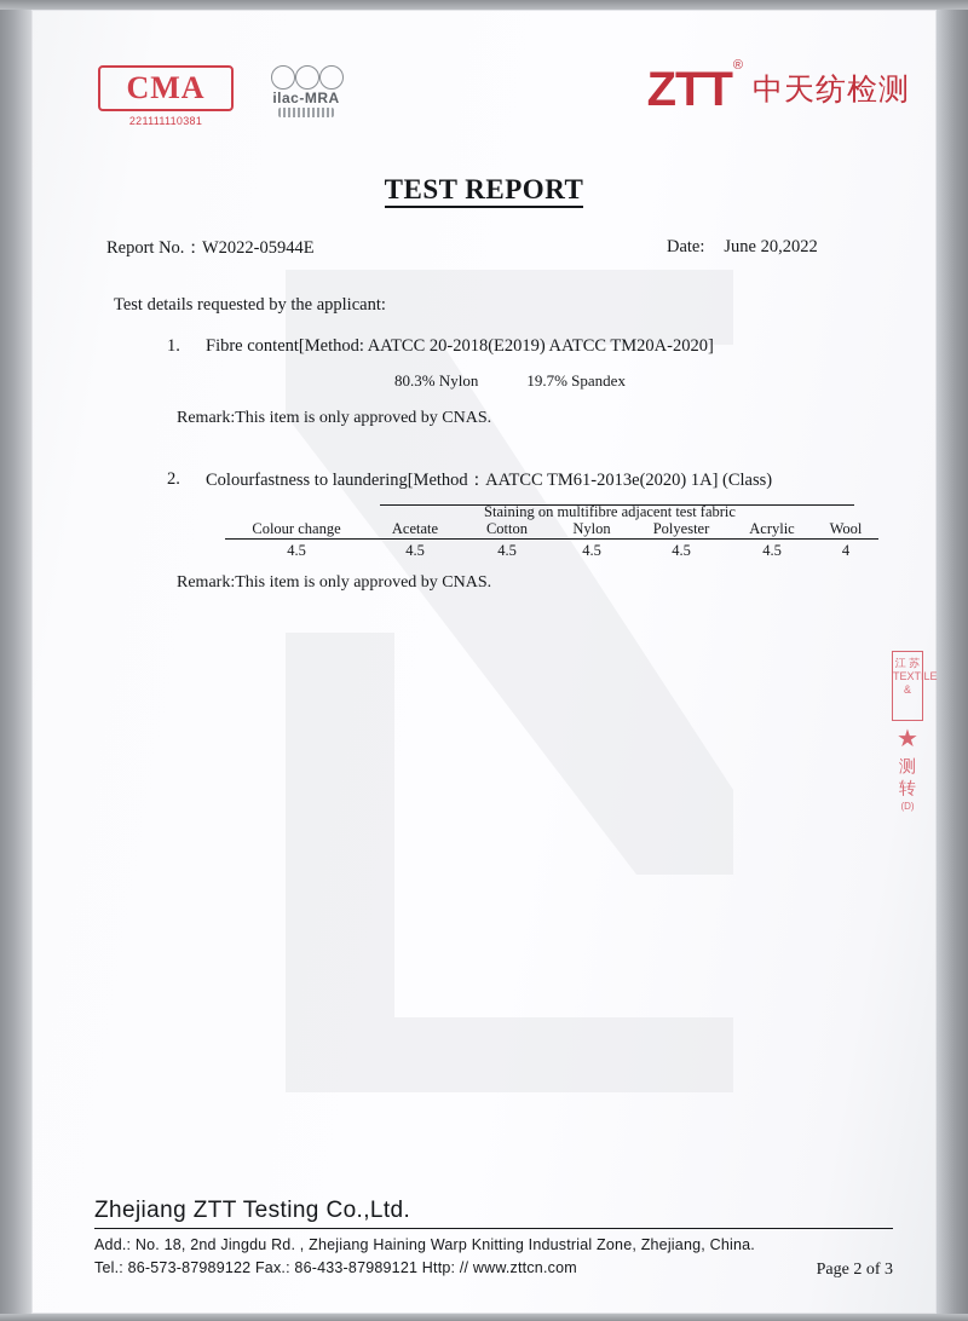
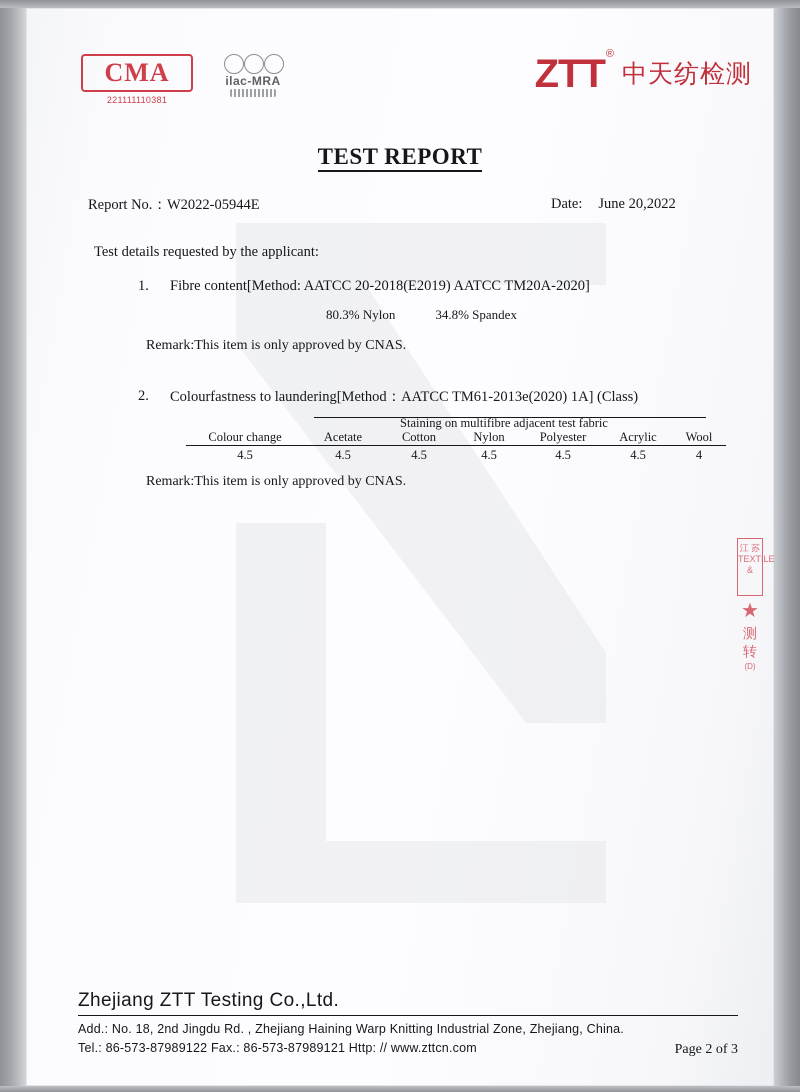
  CMA
  221111110381
  ilac-MRA
  ZTT®
  中天纺检测
  TEST REPORT
  Report No.：W2022-05944E
  Date: June 20,2022
  Test details requested by the applicant:
  1.
  Fibre content[Method: AATCC 20-2018(E2019) AATCC TM20A-2020]
- 80.3% Nylon 19.7% Spandex
+ 80.3% Nylon 34.8% Spandex
  Remark:This item is only approved by CNAS.
  2.
  Colourfastness to laundering[Method：AATCC TM61-2013e(2020) 1A] (Class)
  Staining on multifibre adjacent test fabric
  Colour change
  Acetate
  Cotton
  Nylon
  Polyester
  Acrylic
  Wool
  4.5
  4.5
  4.5
  4.5
  4.5
  4.5
  4
  Remark:This item is only approved by CNAS.
  江 苏
  TEXTILE &
  ★
  测
  转
  (D)
  Zhejiang ZTT Testing Co.,Ltd.
  Add.: No. 18, 2nd Jingdu Rd. , Zhejiang Haining Warp Knitting Industrial Zone, Zhejiang, China.
- Tel.: 86-573-87989122 Fax.: 86-433-87989121 Http: // www.zttcn.com
+ Tel.: 86-573-87989122 Fax.: 86-573-87989121 Http: // www.zttcn.com
  Page 2 of 3
